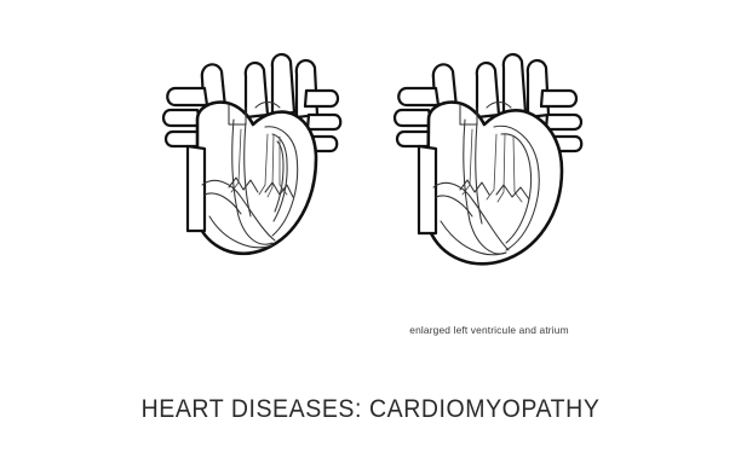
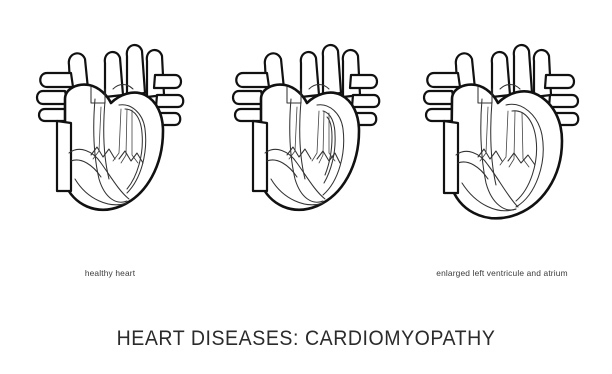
+ healthy heart
  enlarged left ventricule and atrium
  HEART DISEASES: CARDIOMYOPATHY
